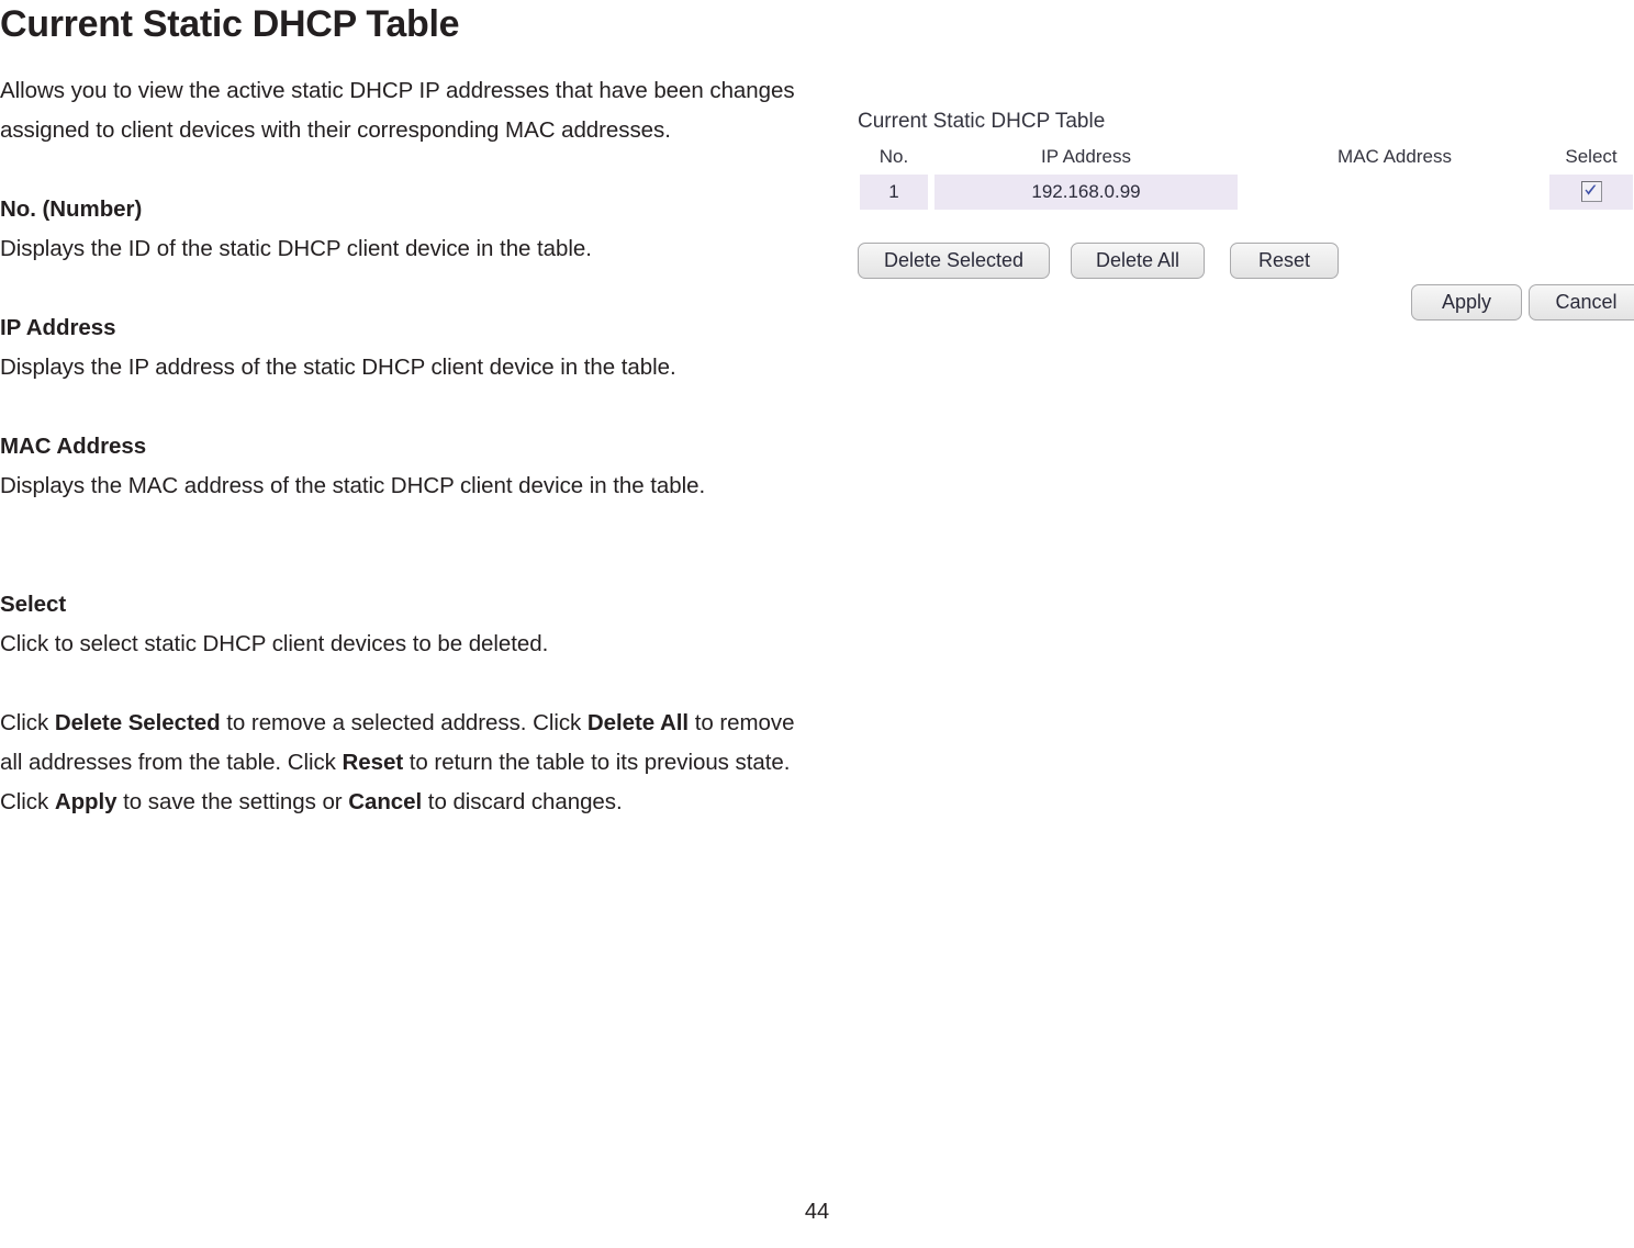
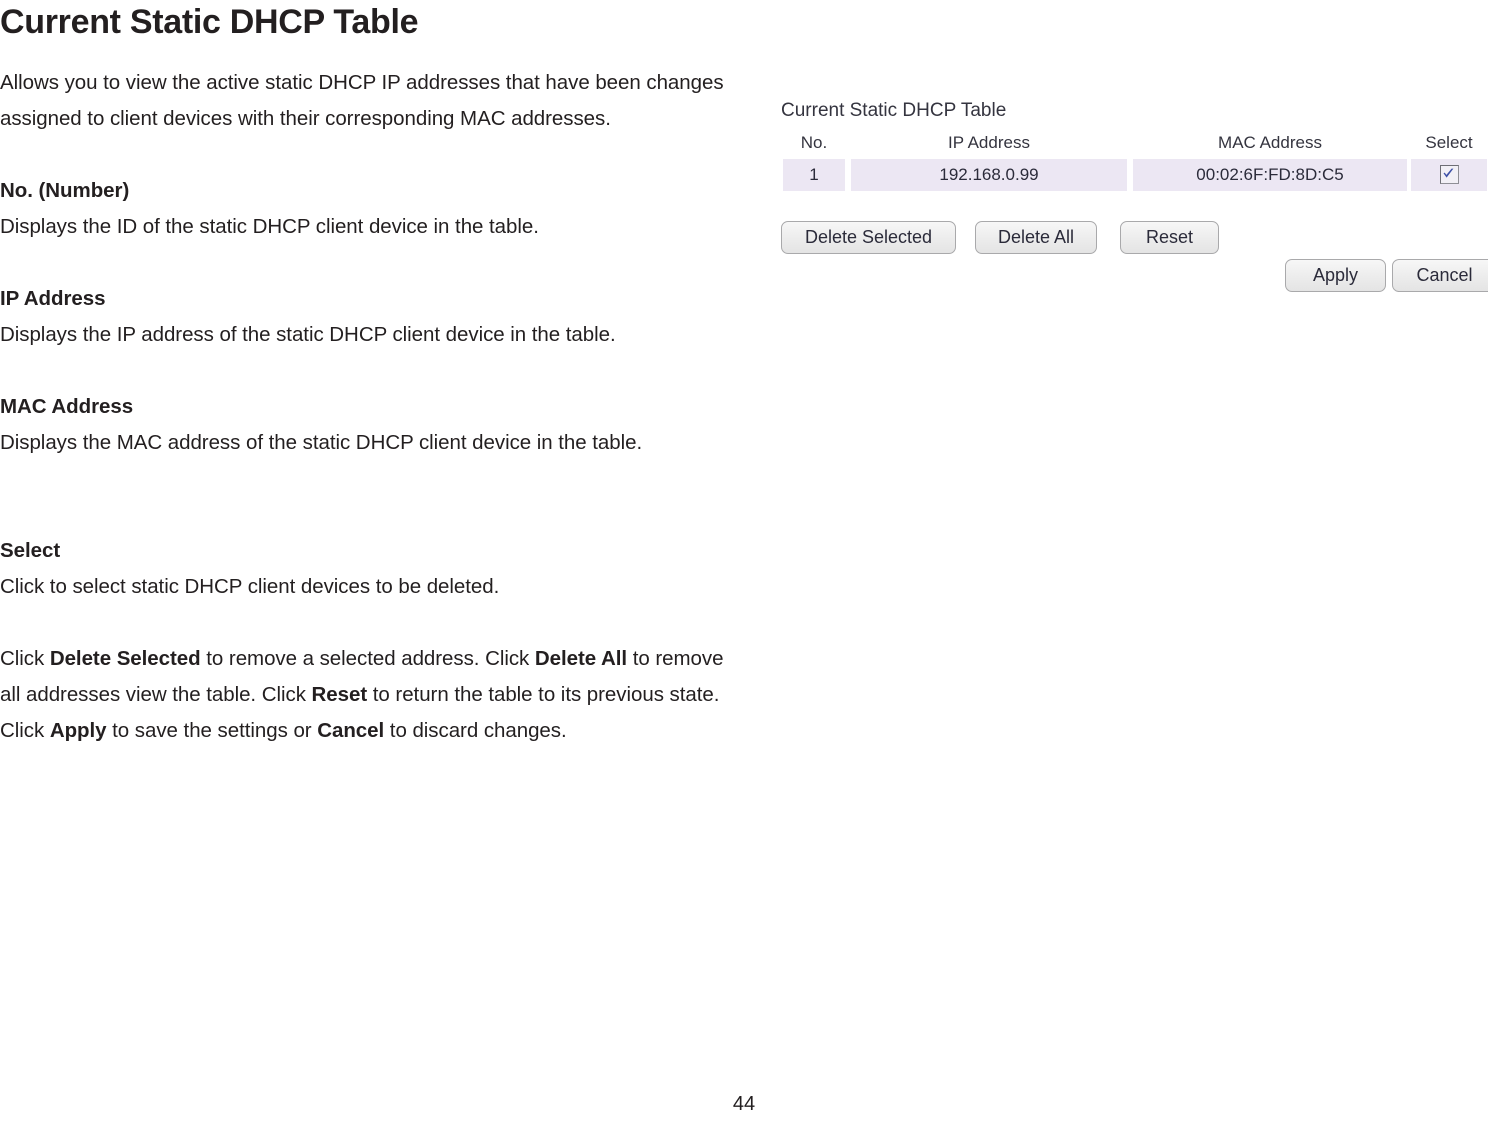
  Current Static DHCP Table
  Allows you to view the active static DHCP IP addresses that have been changes assigned to client devices with their corresponding MAC addresses.
  No. (Number)
  Displays the ID of the static DHCP client device in the table.
  IP Address
  Displays the IP address of the static DHCP client device in the table.
  MAC Address
  Displays the MAC address of the static DHCP client device in the table.
  Select
  Click to select static DHCP client devices to be deleted.
- Click Delete Selected to remove a selected address. Click Delete All to remove all addresses from the table. Click Reset to return the table to its previous state. Click Apply to save the settings or Cancel to discard changes.
+ Click Delete Selected to remove a selected address. Click Delete All to remove all addresses view the table. Click Reset to return the table to its previous state. Click Apply to save the settings or Cancel to discard changes.
  Current Static DHCP Table
  No.
  IP Address
  MAC Address
  Select
  1
  192.168.0.99
+ 00:02:6F:FD:8D:C5
  Delete Selected
  Delete All
  Reset
  Apply
  Cancel
  44
